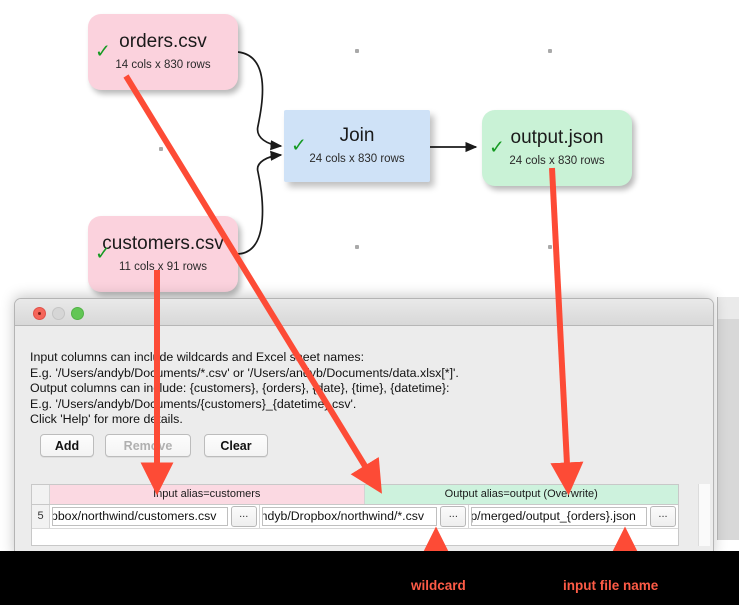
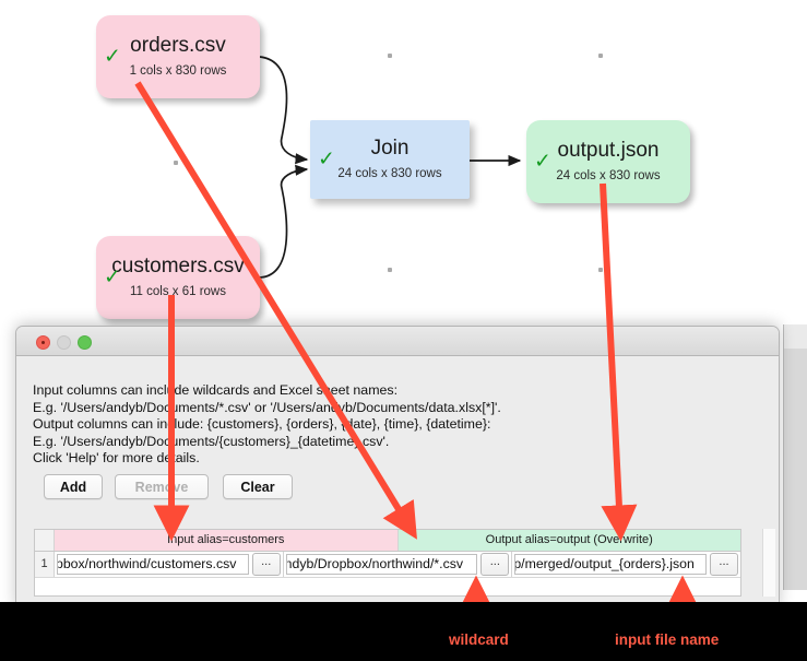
  ✓
  orders.csv
- 14 cols x 830 rows
+ 1 cols x 830 rows
  ✓
  customers.csv
- 11 cols x 91 rows
+ 11 cols x 61 rows
  ✓
  Join
  24 cols x 830 rows
  ✓
  output.json
  24 cols x 830 rows
  Input columns can inclde wildcards and Excel seet names:
  E.g. '/Users/andyb/Docments/*.csv' or '/Users/anyb/Documents/data.xlsx[*]'.
  Output columns can inlude: {customers}, {orders},ate}, {time}, {datetime}:
  E.g. '/Users/andyb/Docments/{customers}_{datetimecsv'.
  Click 'Help' for more deails.
  Add
  Remve
  Clear
  Input alias=customers
  Output alias=output (Overwrite)
- 5
+ 1
  pbox/northwind/customers.csv
  ...
  ndyb/Dropbox/northwind/*.csv
  ...
  p/merged/output_{orders}.json
  ...
  wildcard
  input file name
